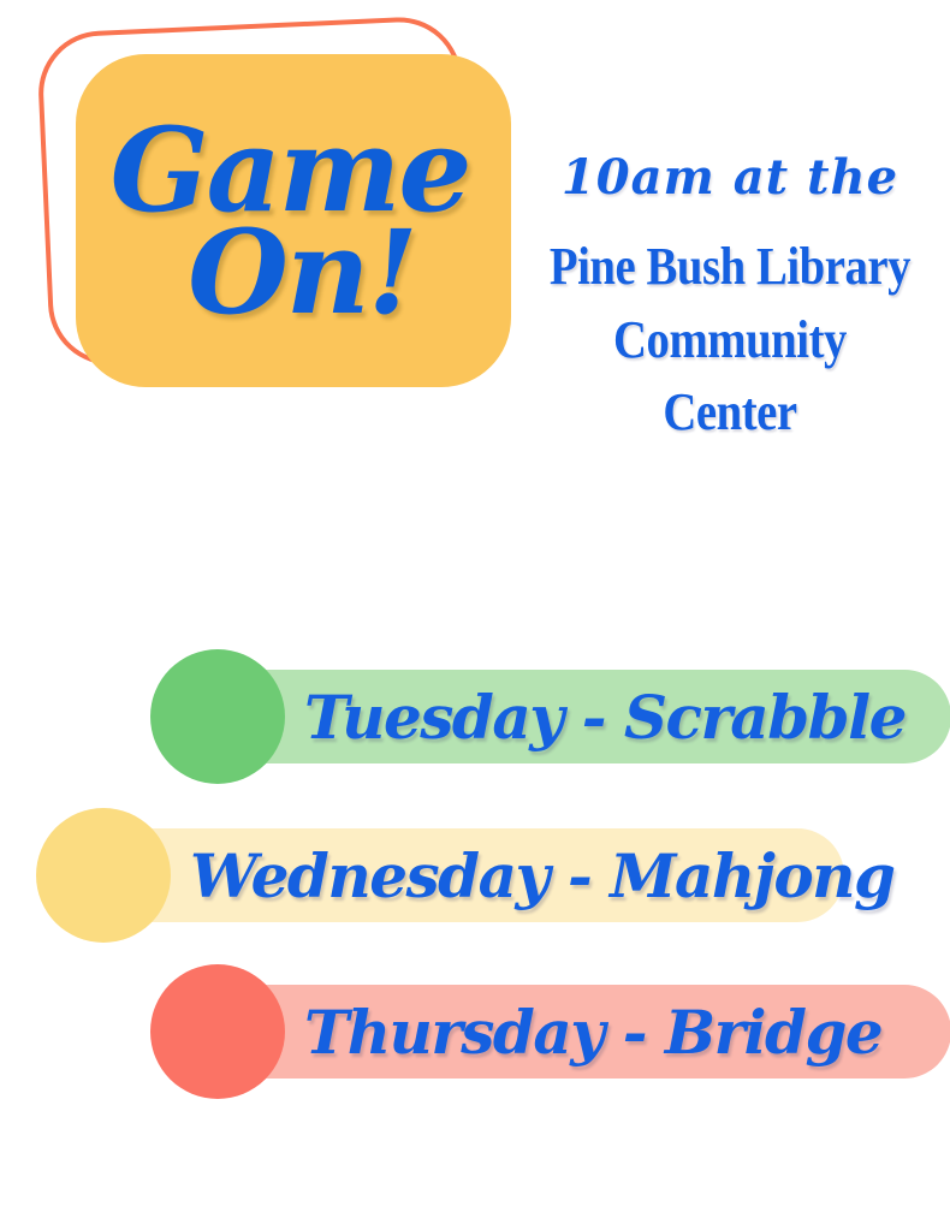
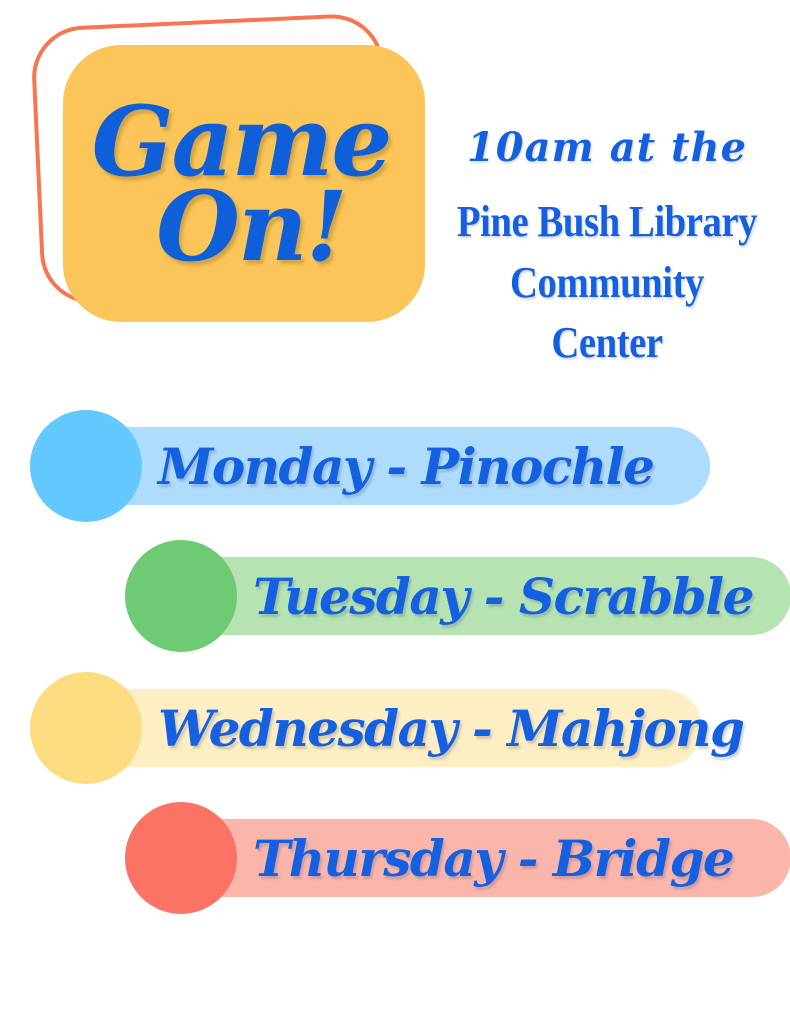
  Game
  On!
  10am at the
  Pine Bush Library
  Community
  Center
+ Monday - Pinochle
  Tuesday - Scrabble
  Wednesday - Mahjong
  Thursday - Bridge
